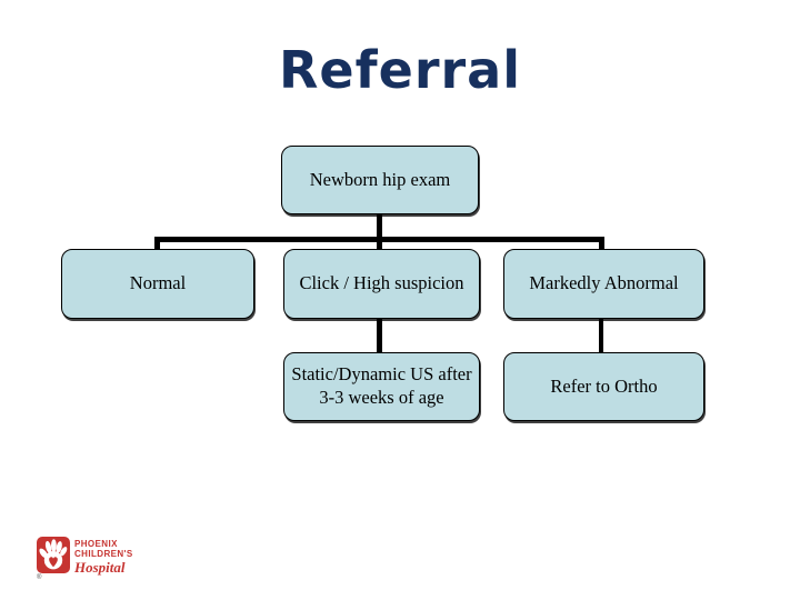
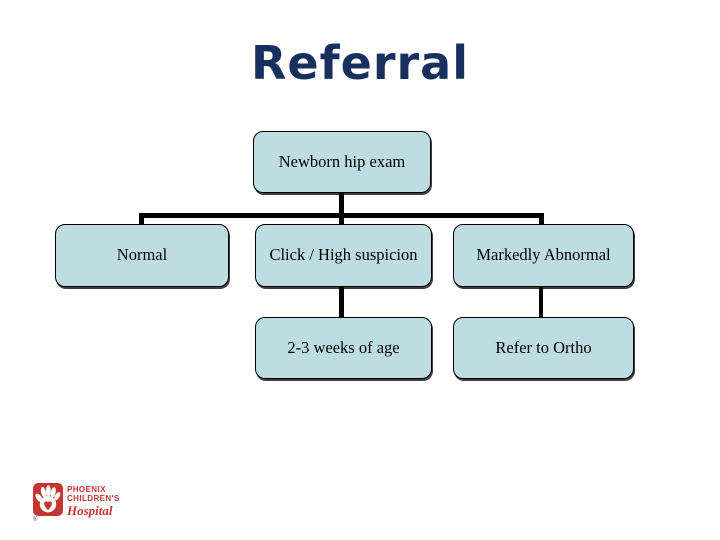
  Referral
  Newborn hip exam
  Normal
  Click / High suspicion
  Markedly Abnormal
- Static/Dynamic US after
- 3-3 weeks of age
+ 2-3 weeks of age
  Refer to Ortho
  PHOENIX
  CHILDREN'S
  Hospital
